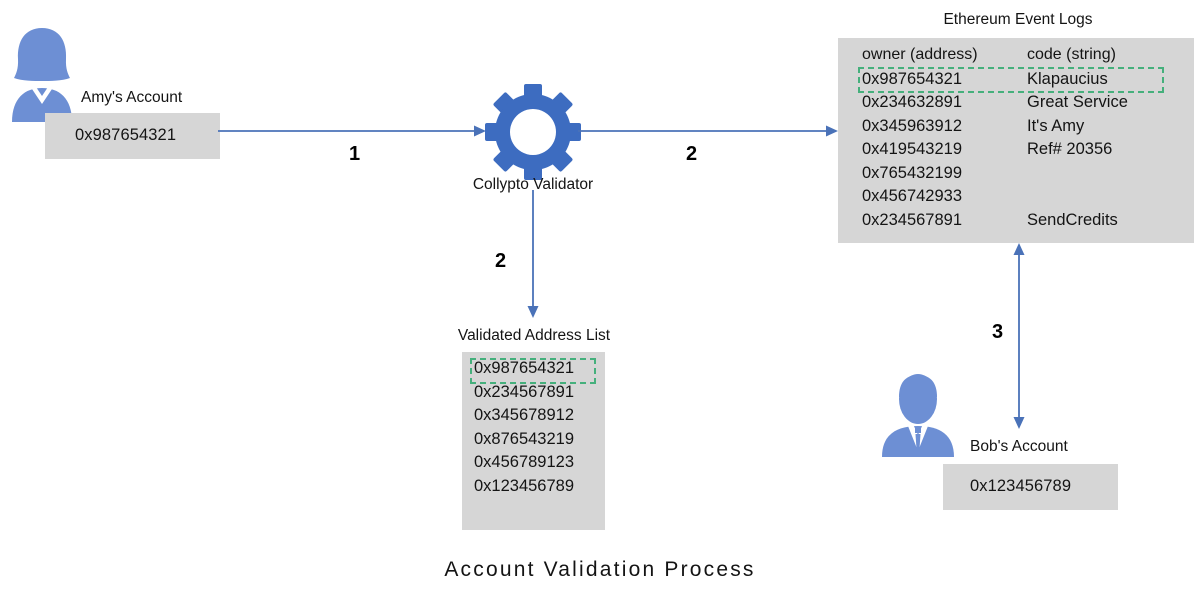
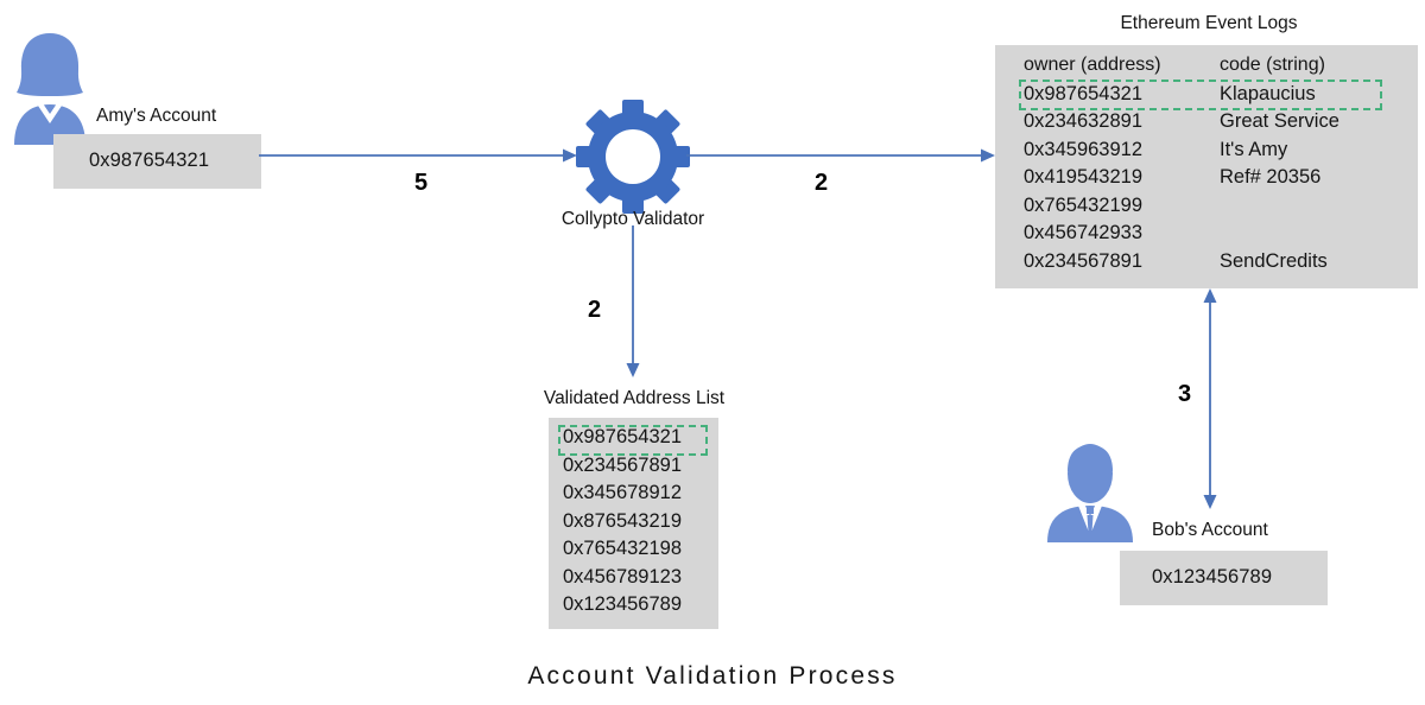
  Amy's Account
  0x987654321
- 1
+ 5
  Collypto Validator
  2
  2
  Ethereum Event Logs
  owner (address)
  code (string)
  0x987654321
  Klapaucius
  0x234632891
  Great Service
  0x345963912
  It's Amy
  0x419543219
  Ref# 20356
  0x765432199
  0x456742933
  0x234567891
  SendCredits
  3
  Validated Address List
  0x987654321
  0x234567891
  0x345678912
  0x876543219
+ 0x765432198
  0x456789123
  0x123456789
  Bob's Account
  0x123456789
  Account Validation Process
